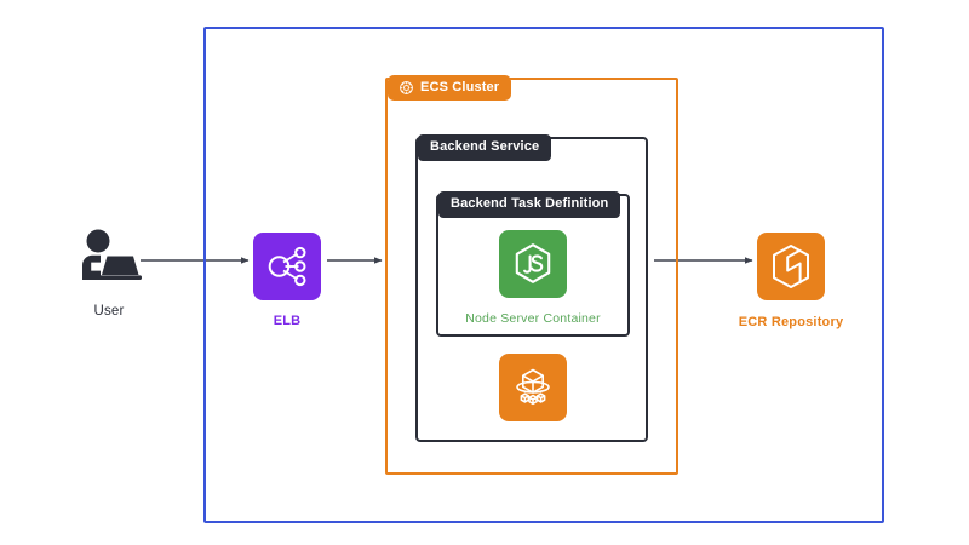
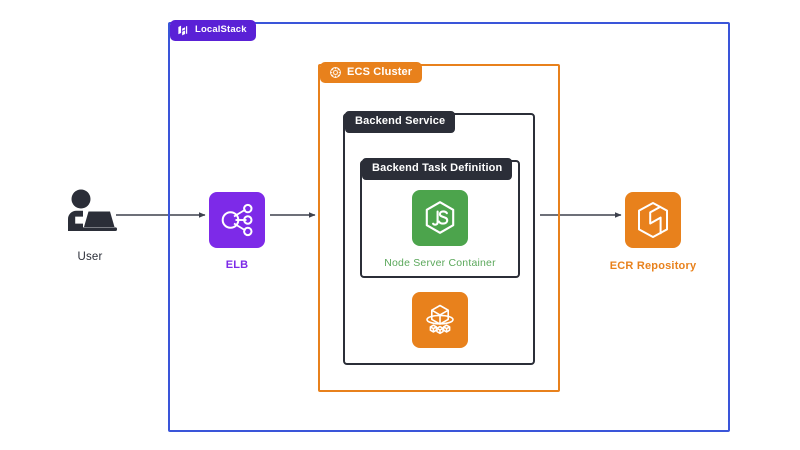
+ LocalStack
  ECS Cluster
  Backend Service
  Backend Task Definition
  User
  ELB
  Node Server Container
  ECR Repository
